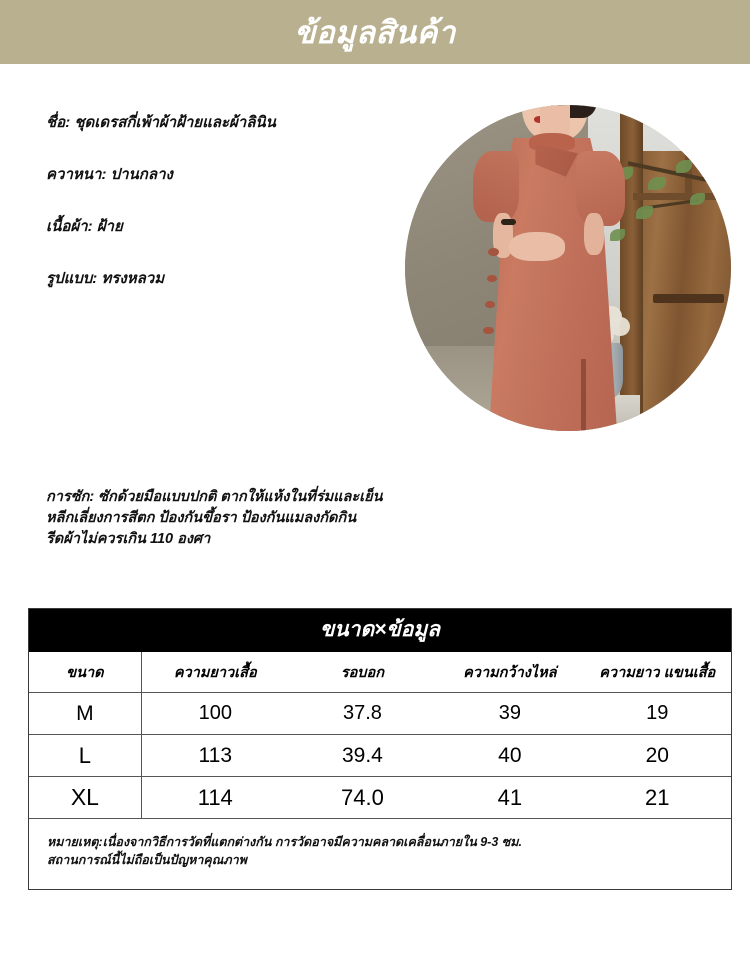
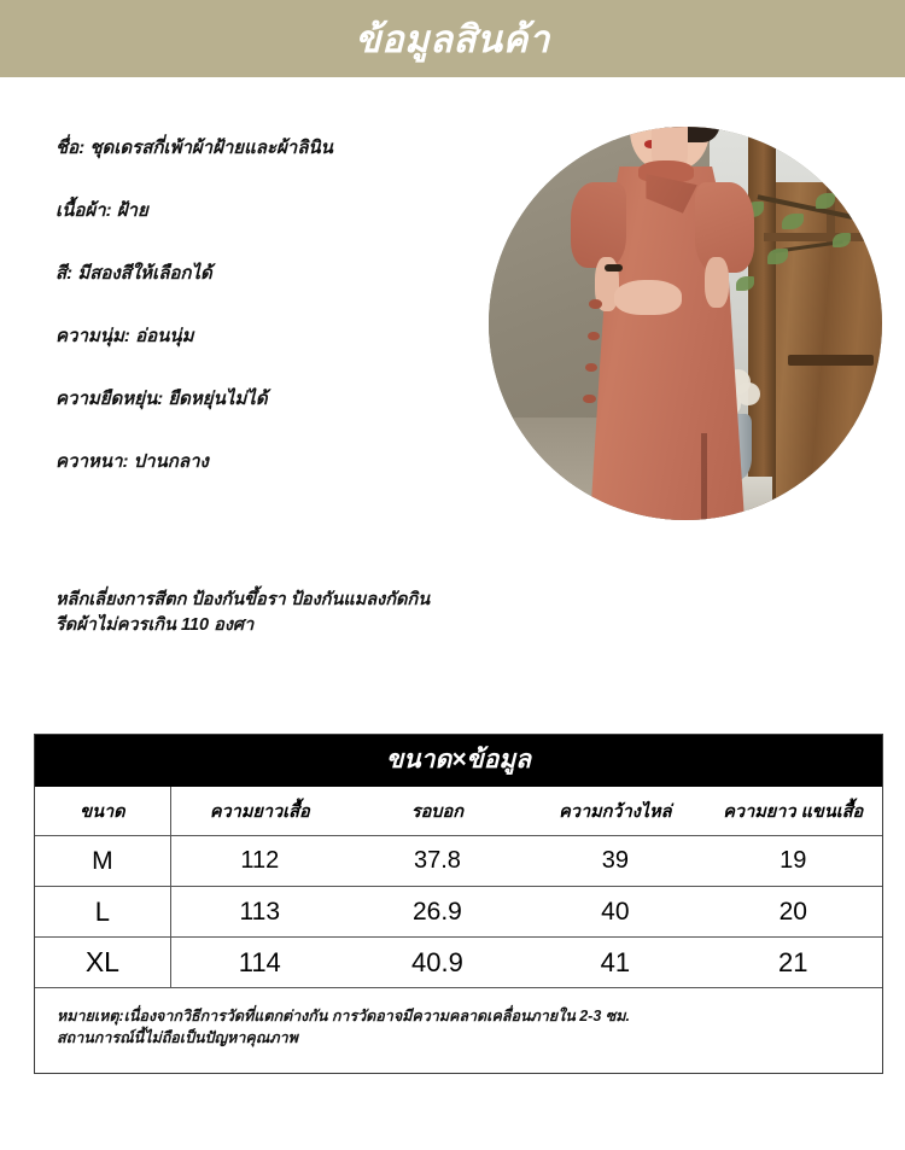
  ข้อมูลสินค้า
  ชื่อ: ชุดเดรสกี่เพ้าผ้าฝ้ายและผ้าลินิน
- ควาหนา: ปานกลาง
+ เนื้อผ้า: ฝ้าย
+ สี: มีสองสีให้เลือกได้
+ ความนุ่ม: อ่อนนุ่ม
+ ความยืดหยุ่น: ยืดหยุ่นไม่ได้
- เนื้อผ้า: ฝ้าย
+ ควาหนา: ปานกลาง
- รูปแบบ: ทรงหลวม
- การซัก: ซักด้วยมือแบบปกติ ตากให้แห้งในที่ร่มและเย็น
  หลีกเลี่ยงการสีตก ป้องกันขึ้อรา ป้องกันแมลงกัดกิน
  รีดผ้าไม่ควรเกิน 110 องศา
  ขนาด×ข้อมูล
  ขนาด	ความยาวเสื้อ	รอบอก	ความกว้างไหล่	ความยาว แขนเสื้อ
- M	100	37.8	39	19
+ M	112	37.8	39	19
- L	113	39.4	40	20
+ L	113	26.9	40	20
- XL	114	74.0	41	21
+ XL	114	40.9	41	21
- หมายเหตุ:เนื่องจากวิธีการวัดที่แตกต่างกัน การวัดอาจมีความคลาดเคลื่อนภายใน 9-3 ซม.
+ หมายเหตุ:เนื่องจากวิธีการวัดที่แตกต่างกัน การวัดอาจมีความคลาดเคลื่อนภายใน 2-3 ซม.
  สถานการณ์นี้ไม่ถือเป็นปัญหาคุณภาพ
